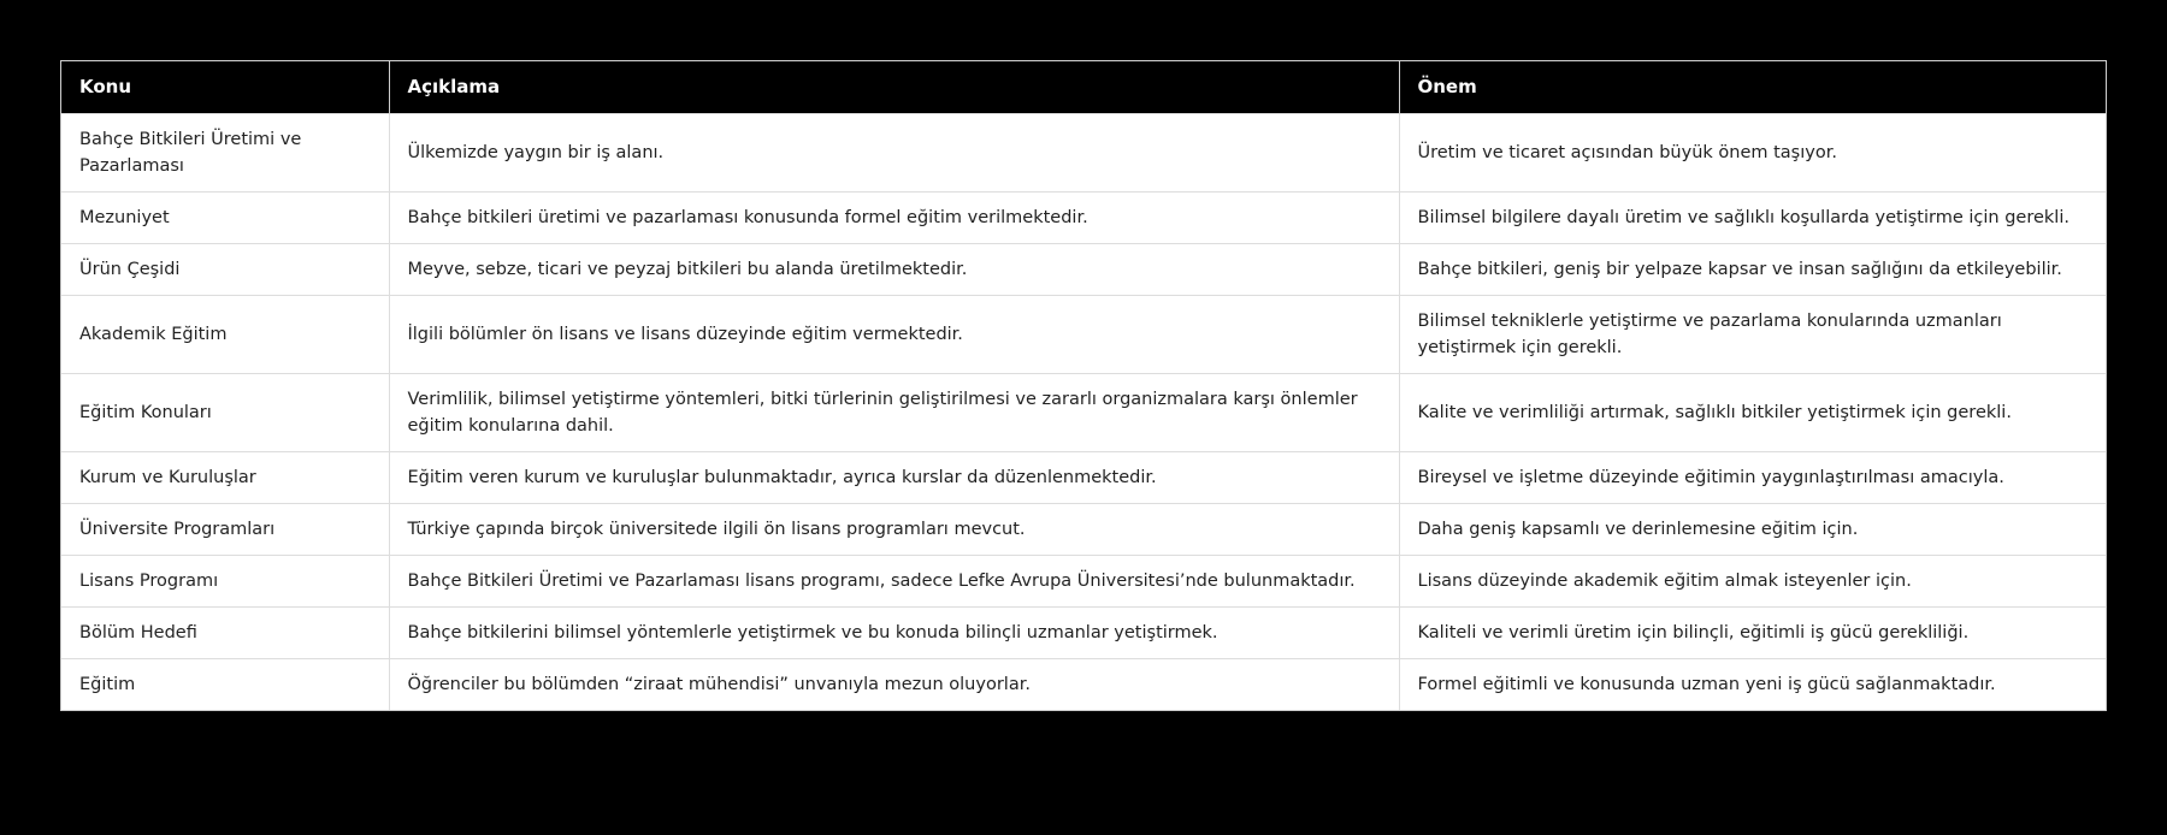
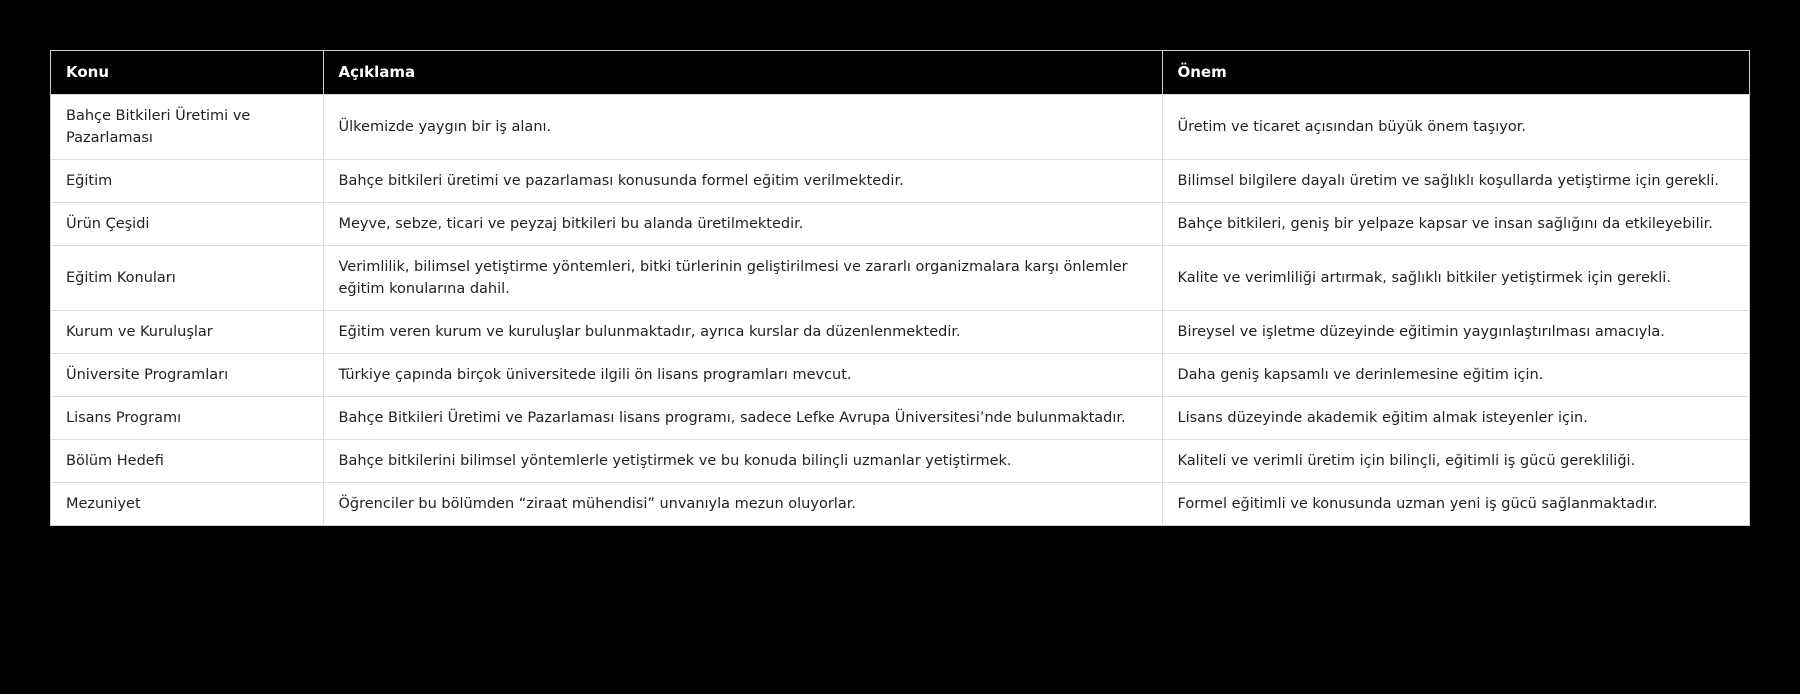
  Konu	Açıklama	Önem
  Bahçe Bitkileri Üretimi ve Pazarlaması	Ülkemizde yaygın bir iş alanı.	Üretim ve ticaret açısından büyük önem taşıyor.
- Mezuniyet	Bahçe bitkileri üretimi ve pazarlaması konusunda formel eğitim verilmektedir.	Bilimsel bilgilere dayalı üretim ve sağlıklı koşullarda yetiştirme için gerekli.
+ Eğitim	Bahçe bitkileri üretimi ve pazarlaması konusunda formel eğitim verilmektedir.	Bilimsel bilgilere dayalı üretim ve sağlıklı koşullarda yetiştirme için gerekli.
  Ürün Çeşidi	Meyve, sebze, ticari ve peyzaj bitkileri bu alanda üretilmektedir.	Bahçe bitkileri, geniş bir yelpaze kapsar ve insan sağlığını da etkileyebilir.
- Akademik Eğitim	İlgili bölümler ön lisans ve lisans düzeyinde eğitim vermektedir.	Bilimsel tekniklerle yetiştirme ve pazarlama konularında uzmanları yetiştirmek için gerekli.
  Eğitim Konuları	Verimlilik, bilimsel yetiştirme yöntemleri, bitki türlerinin geliştirilmesi ve zararlı organizmalara karşı önlemler eğitim konularına dahil.	Kalite ve verimliliği artırmak, sağlıklı bitkiler yetiştirmek için gerekli.
  Kurum ve Kuruluşlar	Eğitim veren kurum ve kuruluşlar bulunmaktadır, ayrıca kurslar da düzenlenmektedir.	Bireysel ve işletme düzeyinde eğitimin yaygınlaştırılması amacıyla.
  Üniversite Programları	Türkiye çapında birçok üniversitede ilgili ön lisans programları mevcut.	Daha geniş kapsamlı ve derinlemesine eğitim için.
  Lisans Programı	Bahçe Bitkileri Üretimi ve Pazarlaması lisans programı, sadece Lefke Avrupa Üniversitesi’nde bulunmaktadır.	Lisans düzeyinde akademik eğitim almak isteyenler için.
  Bölüm Hedefi	Bahçe bitkilerini bilimsel yöntemlerle yetiştirmek ve bu konuda bilinçli uzmanlar yetiştirmek.	Kaliteli ve verimli üretim için bilinçli, eğitimli iş gücü gerekliliği.
- Eğitim	Öğrenciler bu bölümden “ziraat mühendisi” unvanıyla mezun oluyorlar.	Formel eğitimli ve konusunda uzman yeni iş gücü sağlanmaktadır.
+ Mezuniyet	Öğrenciler bu bölümden “ziraat mühendisi” unvanıyla mezun oluyorlar.	Formel eğitimli ve konusunda uzman yeni iş gücü sağlanmaktadır.
